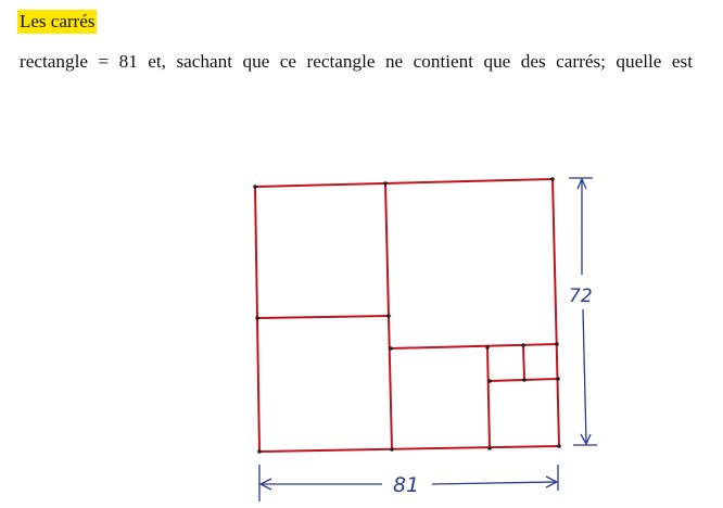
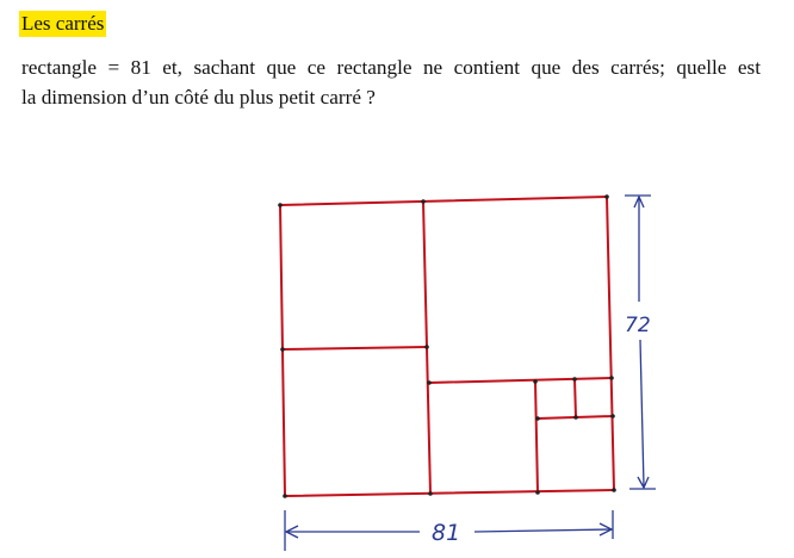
  Les carrés
  rectangle = 81 et, sachant que ce rectangle ne contient que des carrés; quelle est
+ la dimension d’un côté du plus petit carré ?
  72
  81
